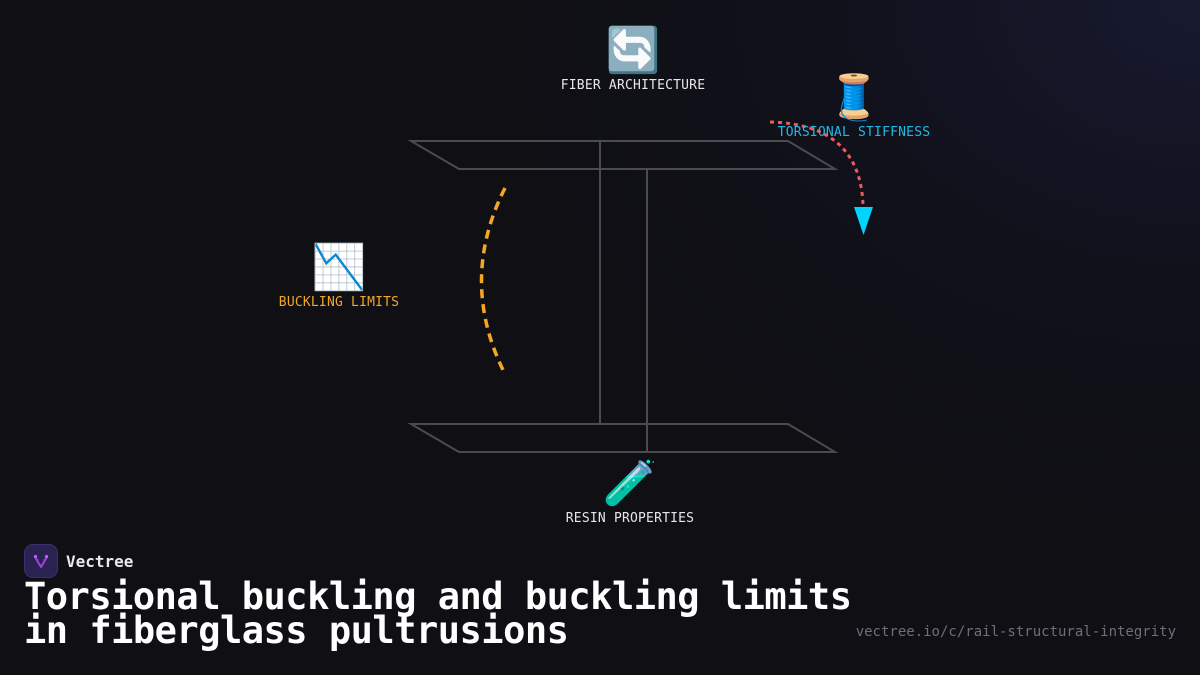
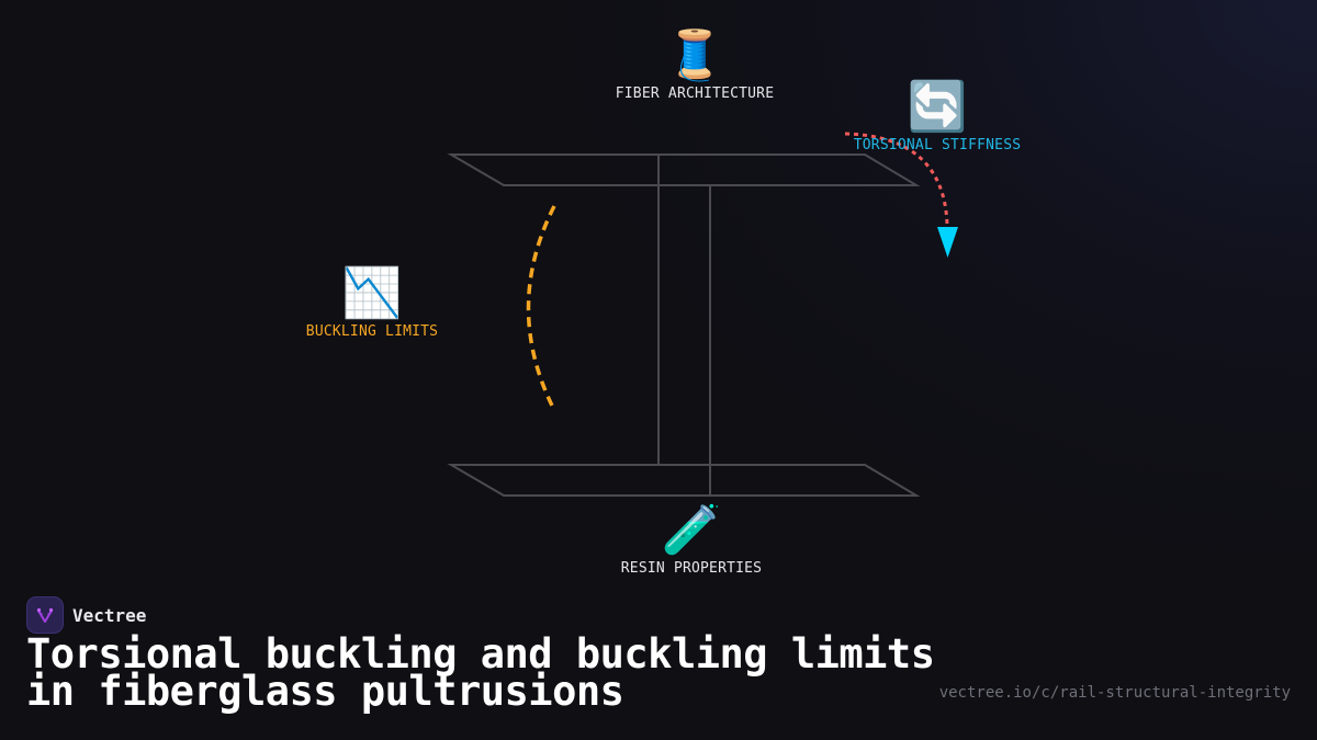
- 🔄
+ 🧵
  FIBER ARCHITECTURE
- 🧵
+ 🔄
  TORSIONAL STIFFNESS
  📉
  BUCKLING LIMITS
  🧪
  RESIN PROPERTIES
  Vectree
  Torsional buckling and buckling limits
  in fiberglass pultrusions
  vectree.io/c/rail-structural-integrity
